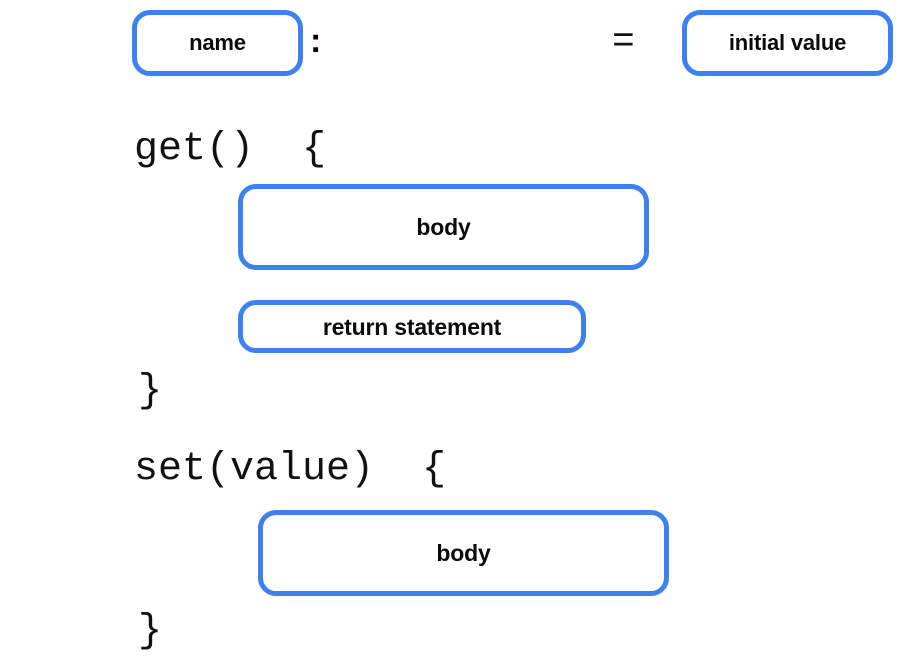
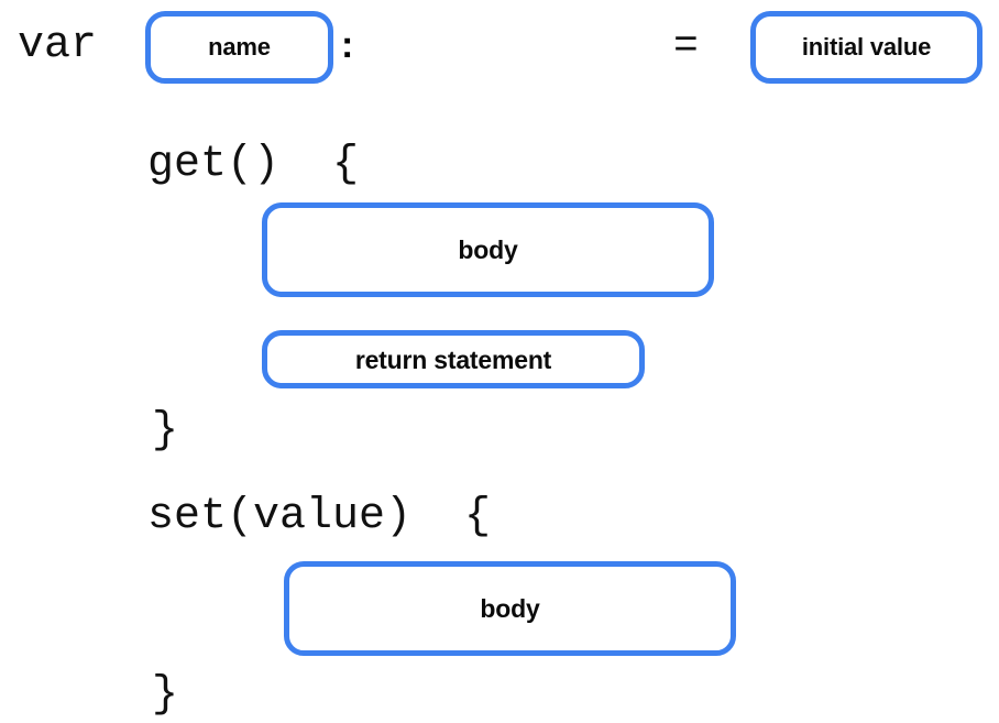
+ var
  name
  :
  =
  initial value
  get() {
  body
  return statement
  }
  set(value) {
  body
  }
